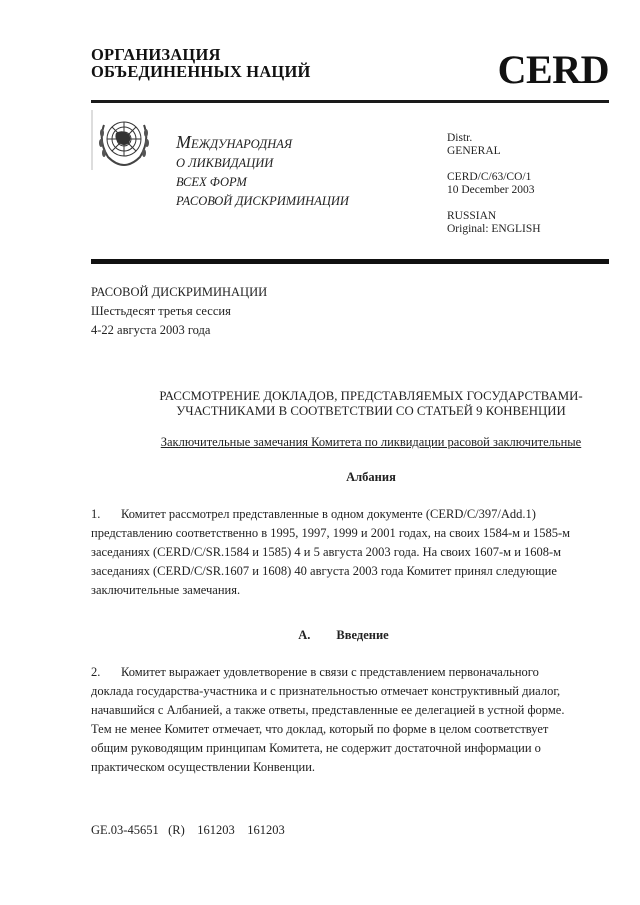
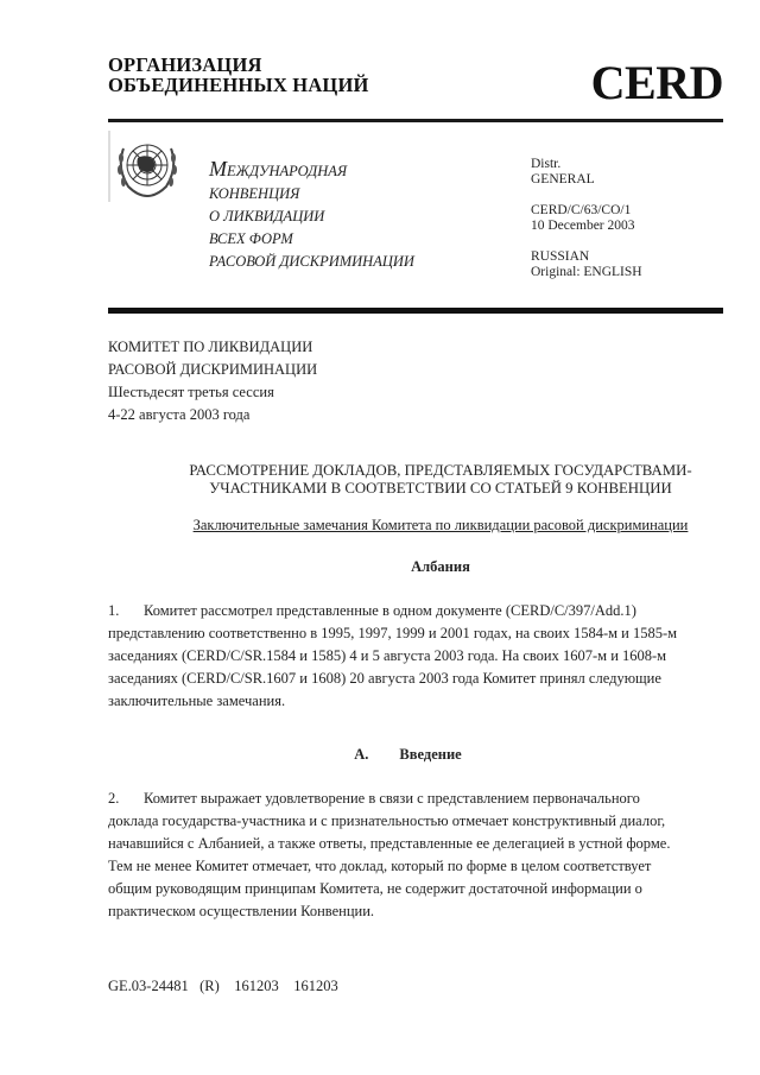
  ОРГАНИЗАЦИЯ
  ОБЪЕДИНЕННЫХ НАЦИЙ
  CERD
  МЕЖДУНАРОДНАЯ
+ КОНВЕНЦИЯ
  О ЛИКВИДАЦИИ
  ВСЕХ ФОРМ
  РАСОВОЙ ДИСКРИМИНАЦИИ
  Distr.
  GENERAL
  CERD/C/63/CO/1
  10 December 2003
  RUSSIAN
  Original: ENGLISH
+ КОМИТЕТ ПО ЛИКВИДАЦИИ
  РАСОВОЙ ДИСКРИМИНАЦИИ
  Шестьдесят третья сессия
  4-22 августа 2003 года
  РАССМОТРЕНИЕ ДОКЛАДОВ, ПРЕДСТАВЛЯЕМЫХ ГОСУДАРСТВАМИ-
  УЧАСТНИКАМИ В СООТВЕТСТВИИ СО СТАТЬЕЙ 9 КОНВЕНЦИИ
- Заключительные замечания Комитета по ликвидации расовой заключительные
+ Заключительные замечания Комитета по ликвидации расовой дискриминации
  Албания
  1. Комитет рассмотрел представленные в одном документе (CERD/C/397/Add.1)
  представлению соответственно в 1995, 1997, 1999 и 2001 годах, на своих 1584-м и 1585-м
  заседаниях (CERD/C/SR.1584 и 1585) 4 и 5 августа 2003 года. На своих 1607-м и 1608-м
- заседаниях (CERD/C/SR.1607 и 1608) 40 августа 2003 года Комитет принял следующие
+ заседаниях (CERD/C/SR.1607 и 1608) 20 августа 2003 года Комитет принял следующие
  заключительные замечания.
  A. Введение
  2. Комитет выражает удовлетворение в связи с представлением первоначального
  доклада государства-участника и с признательностью отмечает конструктивный диалог,
  начавшийся с Албанией, а также ответы, представленные ее делегацией в устной форме.
  Тем не менее Комитет отмечает, что доклад, который по форме в целом соответствует
  общим руководящим принципам Комитета, не содержит достаточной информации о
  практическом осуществлении Конвенции.
- GE.03-45651 (R) 161203 161203
+ GE.03-24481 (R) 161203 161203
